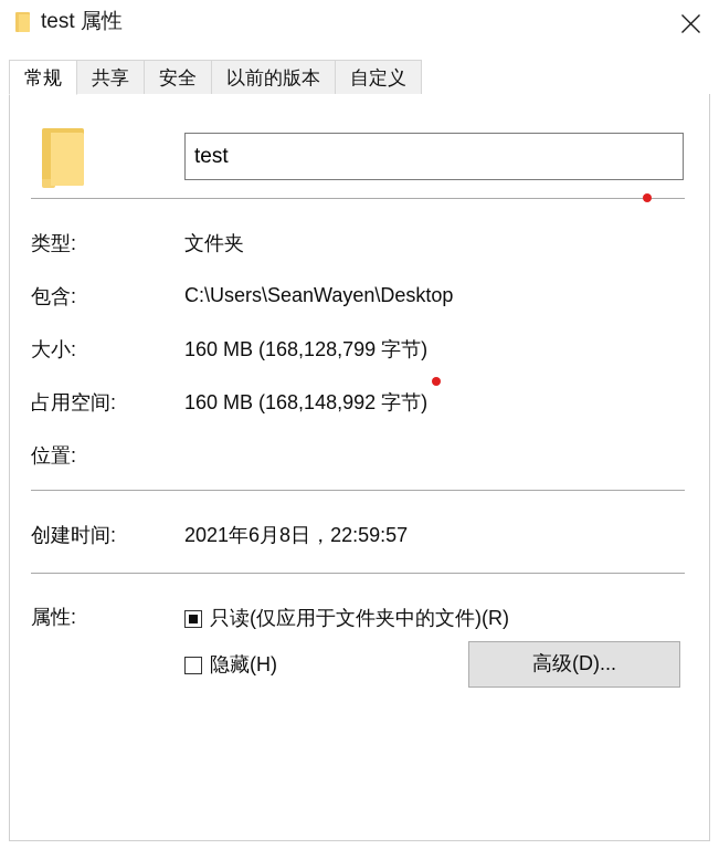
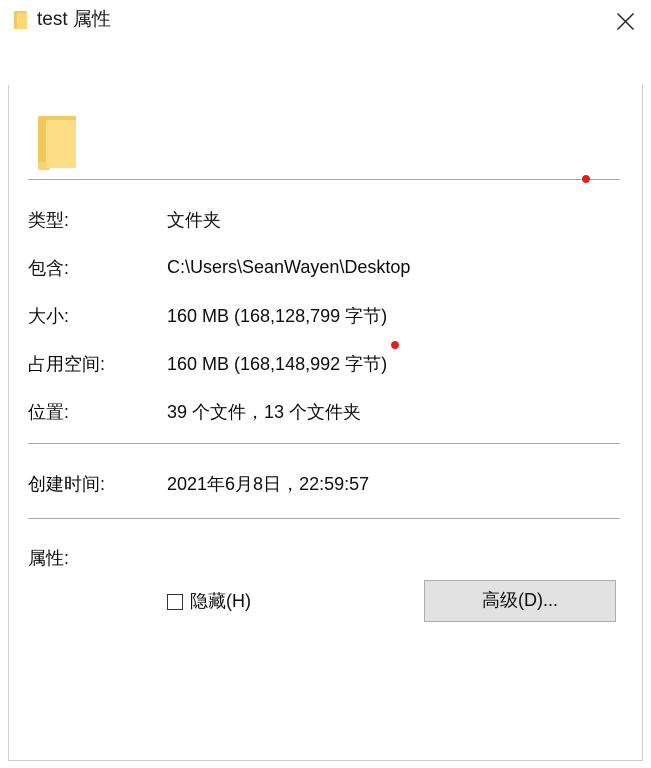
  test 属性
- 常规
- 共享
- 安全
- 以前的版本
- 自定义
- test
  类型:
  文件夹
  包含:
  C:\Users\SeanWayen\Desktop
  大小:
  160 MB (168,128,799 字节)
  占用空间:
  160 MB (168,148,992 字节)
  位置:
+ 39 个文件，13 个文件夹
  创建时间:
  2021年6月8日，22:59:57
  属性:
- 只读(仅应用于文件夹中的文件)(R)
  隐藏(H)
  高级(D)...
